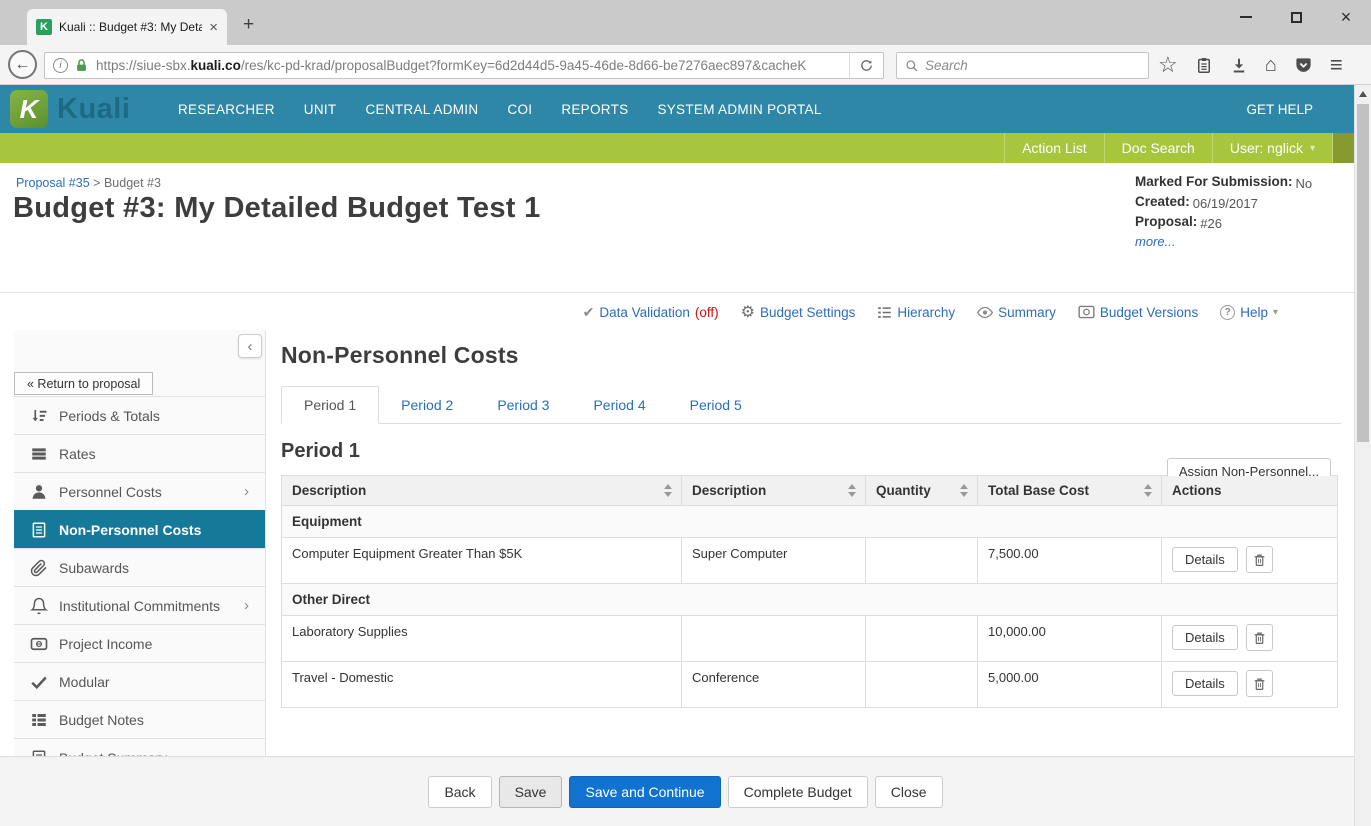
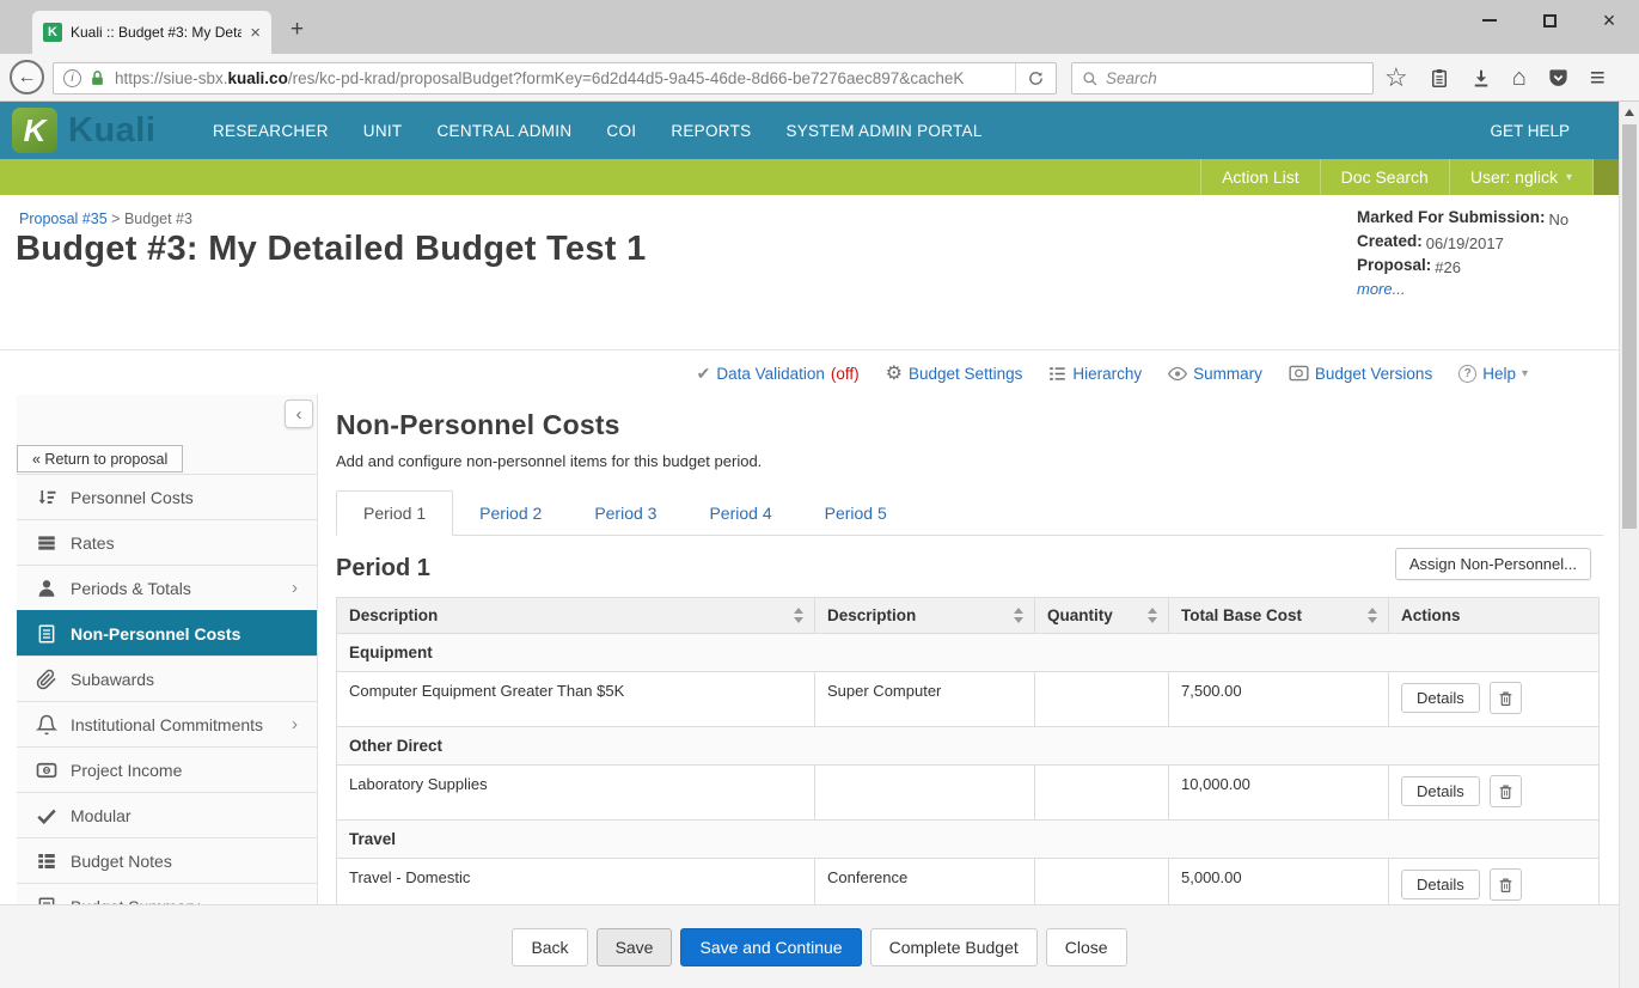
  K
  Kuali :: Budget #3: My Deta
  ×
  +
  ×
  ←
  i
  https://siue-sbx.kuali.co/res/kc-pd-krad/proposalBudget?formKey=6d2d44d5-9a45-46de-8d66-be7276aec897&cacheK
  Search
  ☆
  ⌂
  ≡
  K
  Kuali
  RESEARCHER
  UNIT
  CENTRAL ADMIN
  COI
  REPORTS
  SYSTEM ADMIN PORTAL
  GET HELP
  Action List
  Doc Search
  User: nglick
  ▾
  Proposal #35 > Budget #3
  Budget #3: My Detailed Budget Test 1
  Marked For Submission: No
  Created: 06/19/2017
  Proposal: #26
  more...
  ✔
  Data Validation
  (off)
  ⚙
  Budget Settings
  Hierarchy
  Summary
  Budget Versions
  ?
  Help
  ▾
  ‹
  « Return to proposal
- Periods & Totals
+ Personnel Costs
  Rates
- Personnel Costs
+ Periods & Totals
  ›
  Non-Personnel Costs
  Subawards
  Institutional Commitments
  ›
  Project Income
  Modular
  Budget Notes
  Non-Personnel Costs
+ Add and configure non-personnel items for this budget period.
  Period 1
  Period 2
  Period 3
  Period 4
  Period 5
  Period 1
  Assign Non-Personnel...
  Description	Description	Quantity	Total Base Cost	Actions
  Equipment
  Computer Equipment Greater Than $5K	Super Computer		7,500.00	Details
  Other Direct
  Laboratory Supplies			10,000.00	Details
+ Travel
  Travel - Domestic	Conference		5,000.00	Details
  Back
  Save
  Save and Continue
  Complete Budget
  Close
